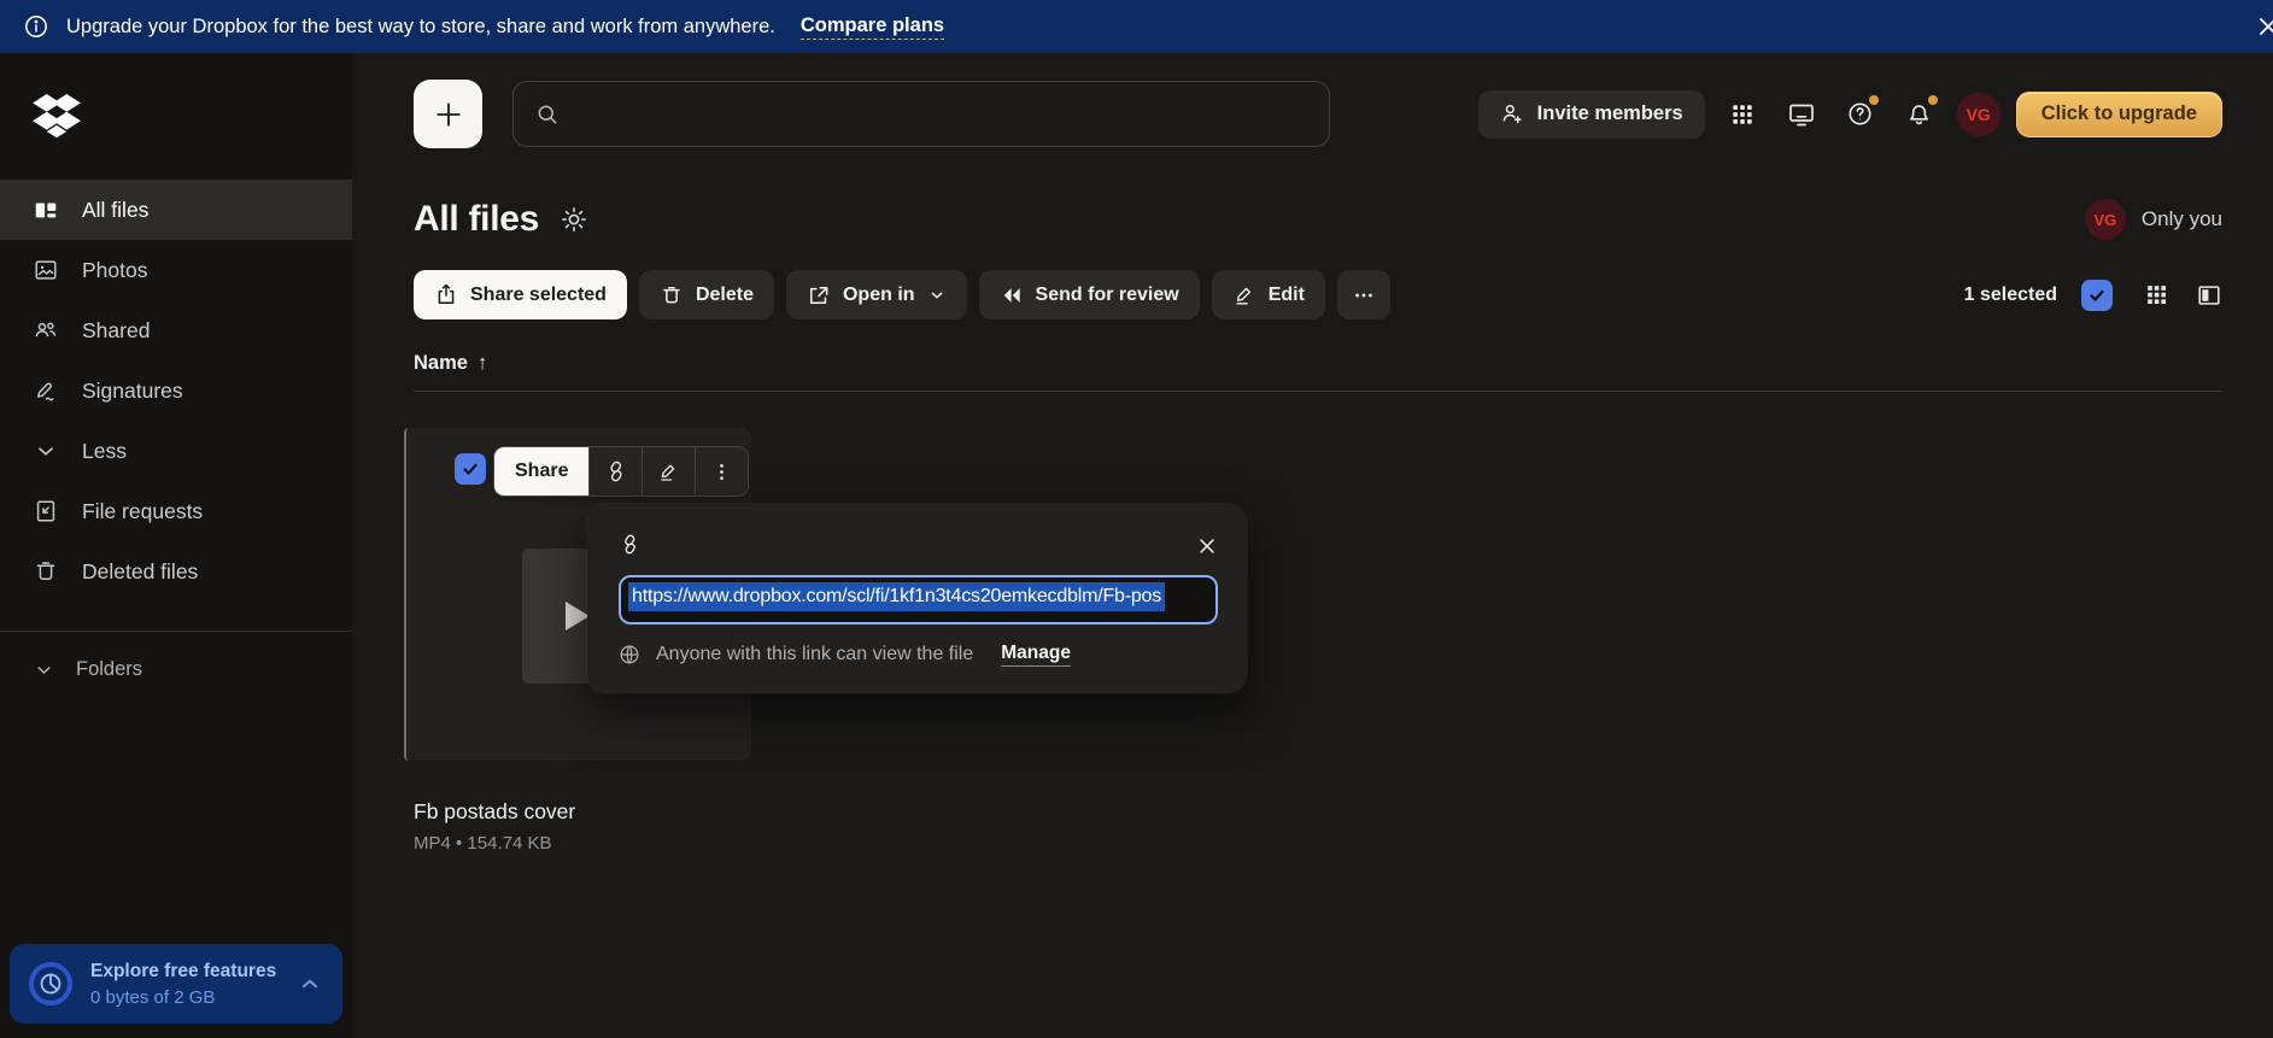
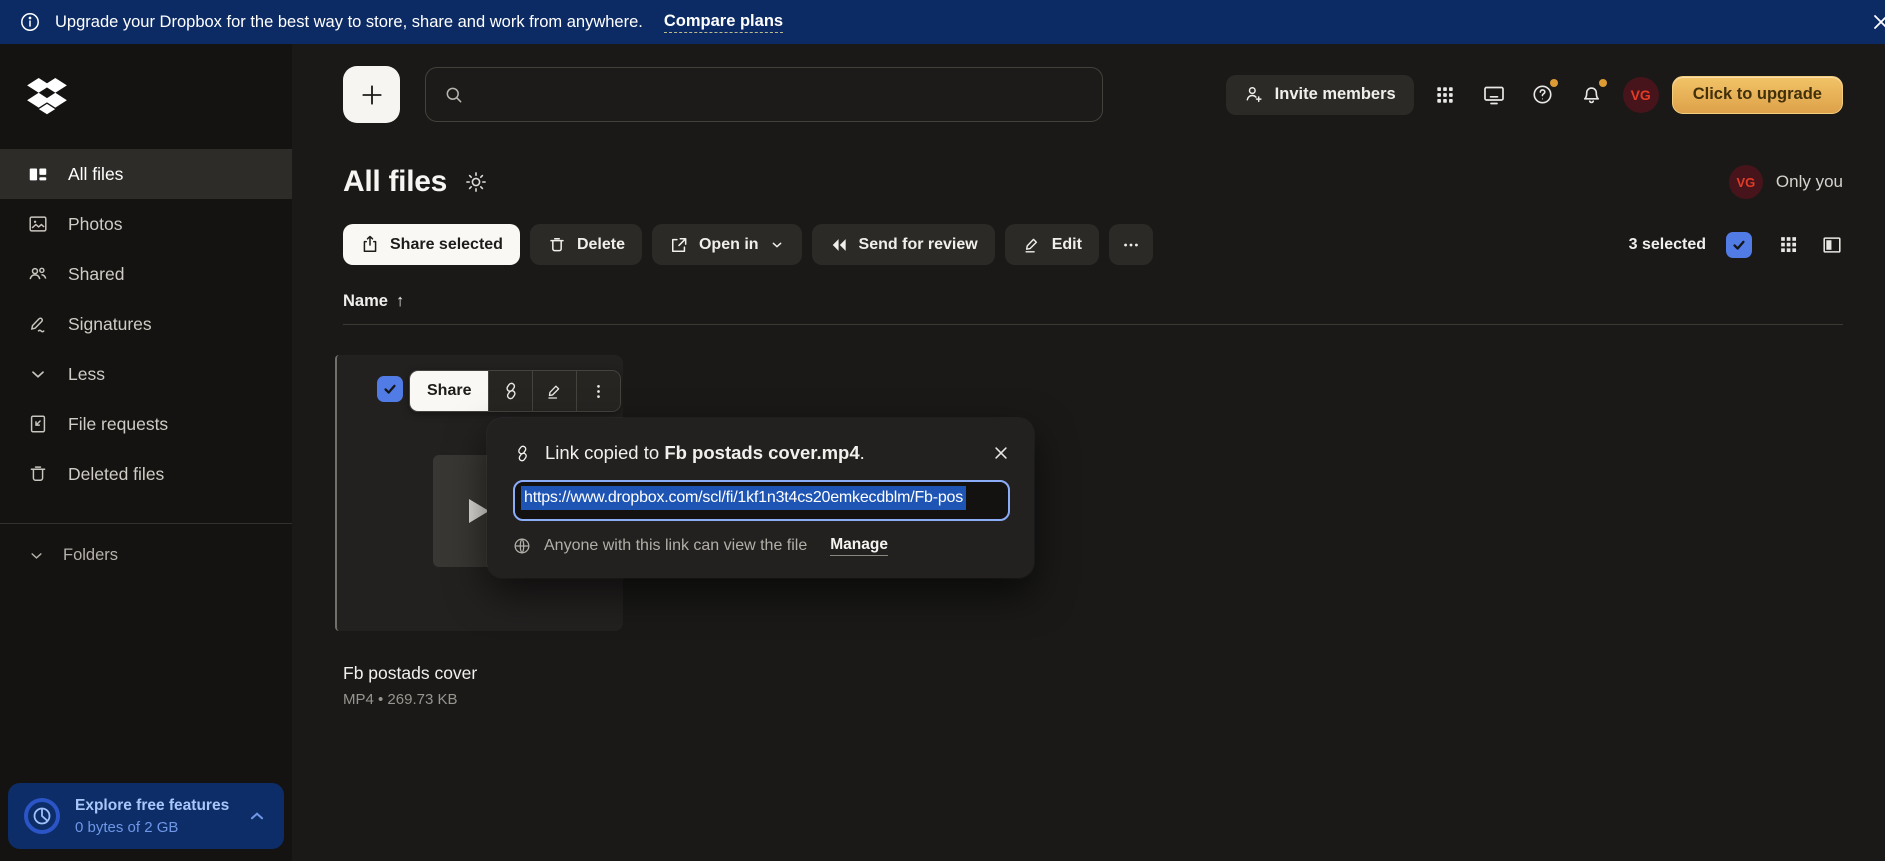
  Upgrade your Dropbox for the best way to store, share and work from anywhere.
  Compare plans
  All files
  Photos
  Shared
  Signatures
  Less
  File requests
  Deleted files
  Folders
  Explore free features
  0 bytes of 2 GB
  Invite members
  VG
  Click to upgrade
  All files
  VG
  Only you
  Share selected
  Delete
  Open in
  Send for review
  Edit
- 1 selected
+ 3 selected
  Name
  ↑
  Share
+ Link copied to Fb postads cover.mp4.
  https://www.dropbox.com/scl/fi/1kf1n3t4cs20emkecdblm/Fb-pos
  Anyone with this link can view the file
  Manage
  Fb postads cover
- MP4 • 154.74 KB
+ MP4 • 269.73 KB
